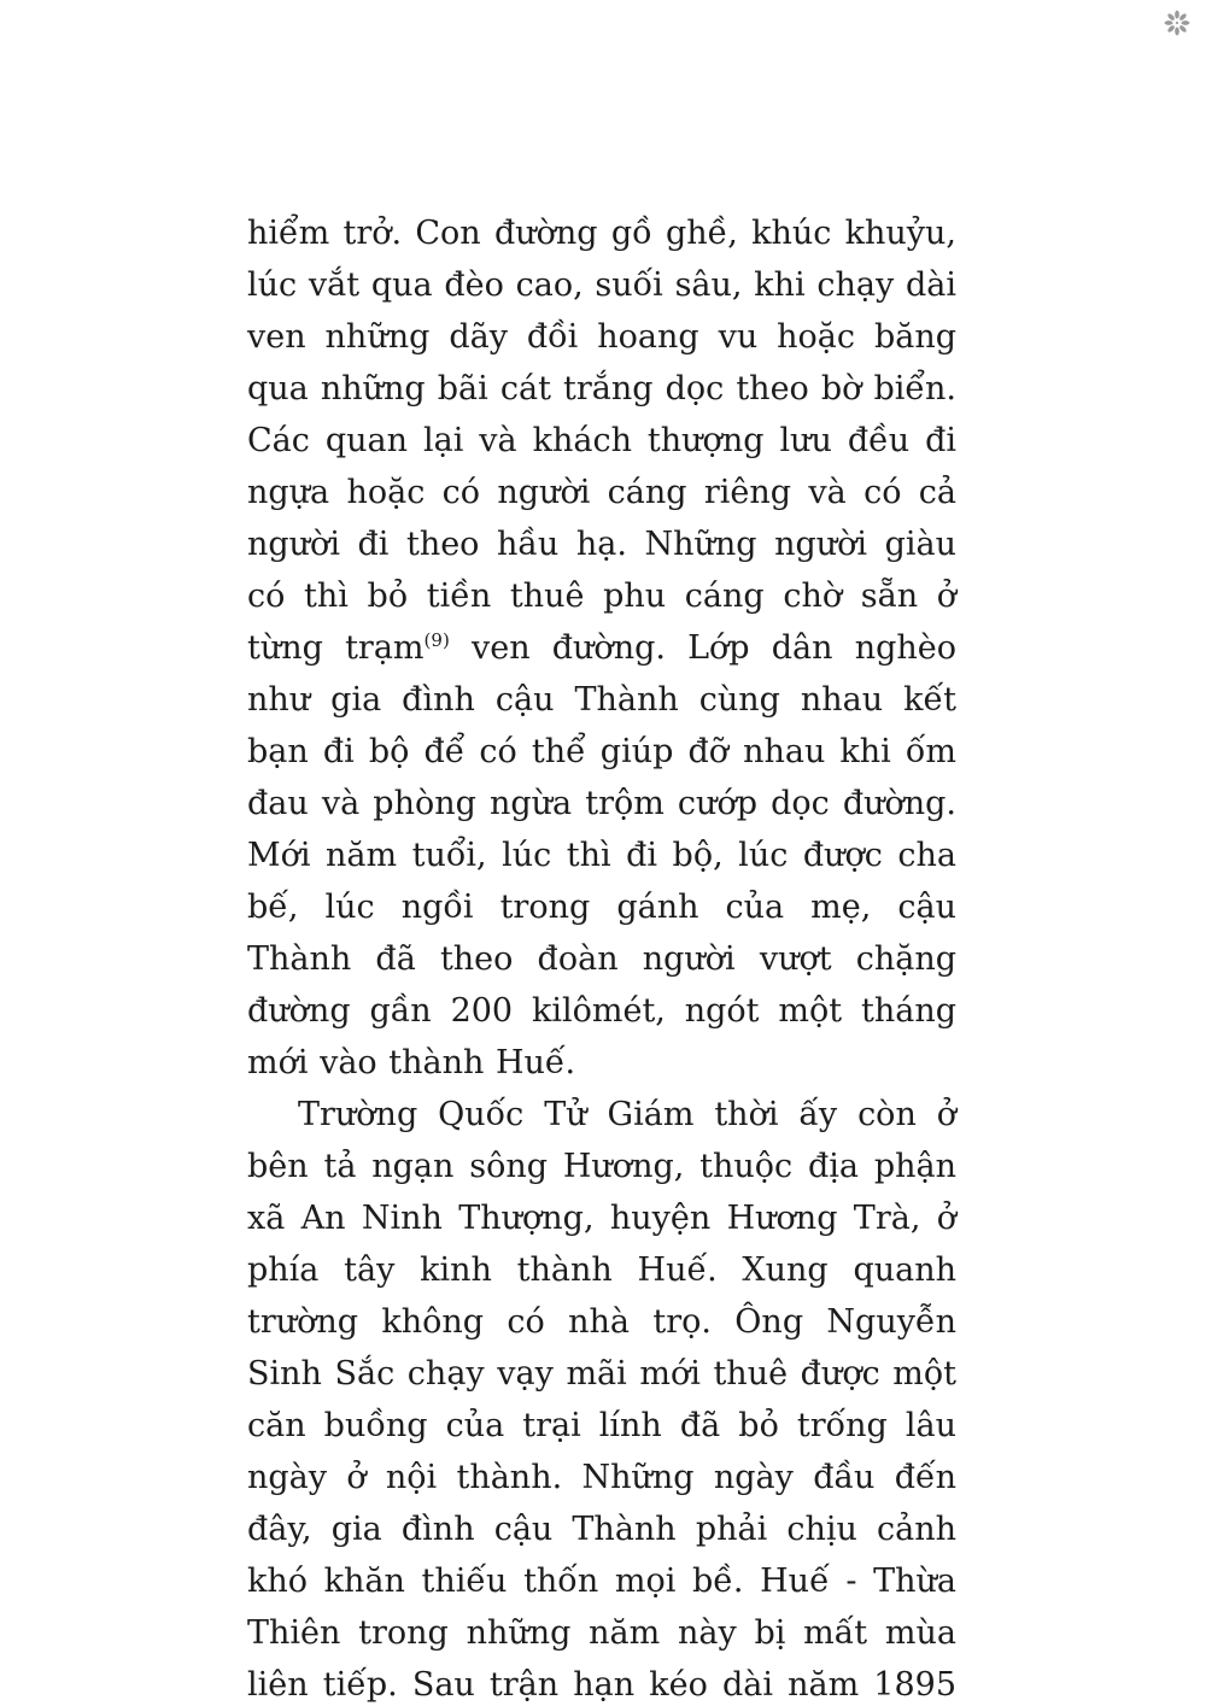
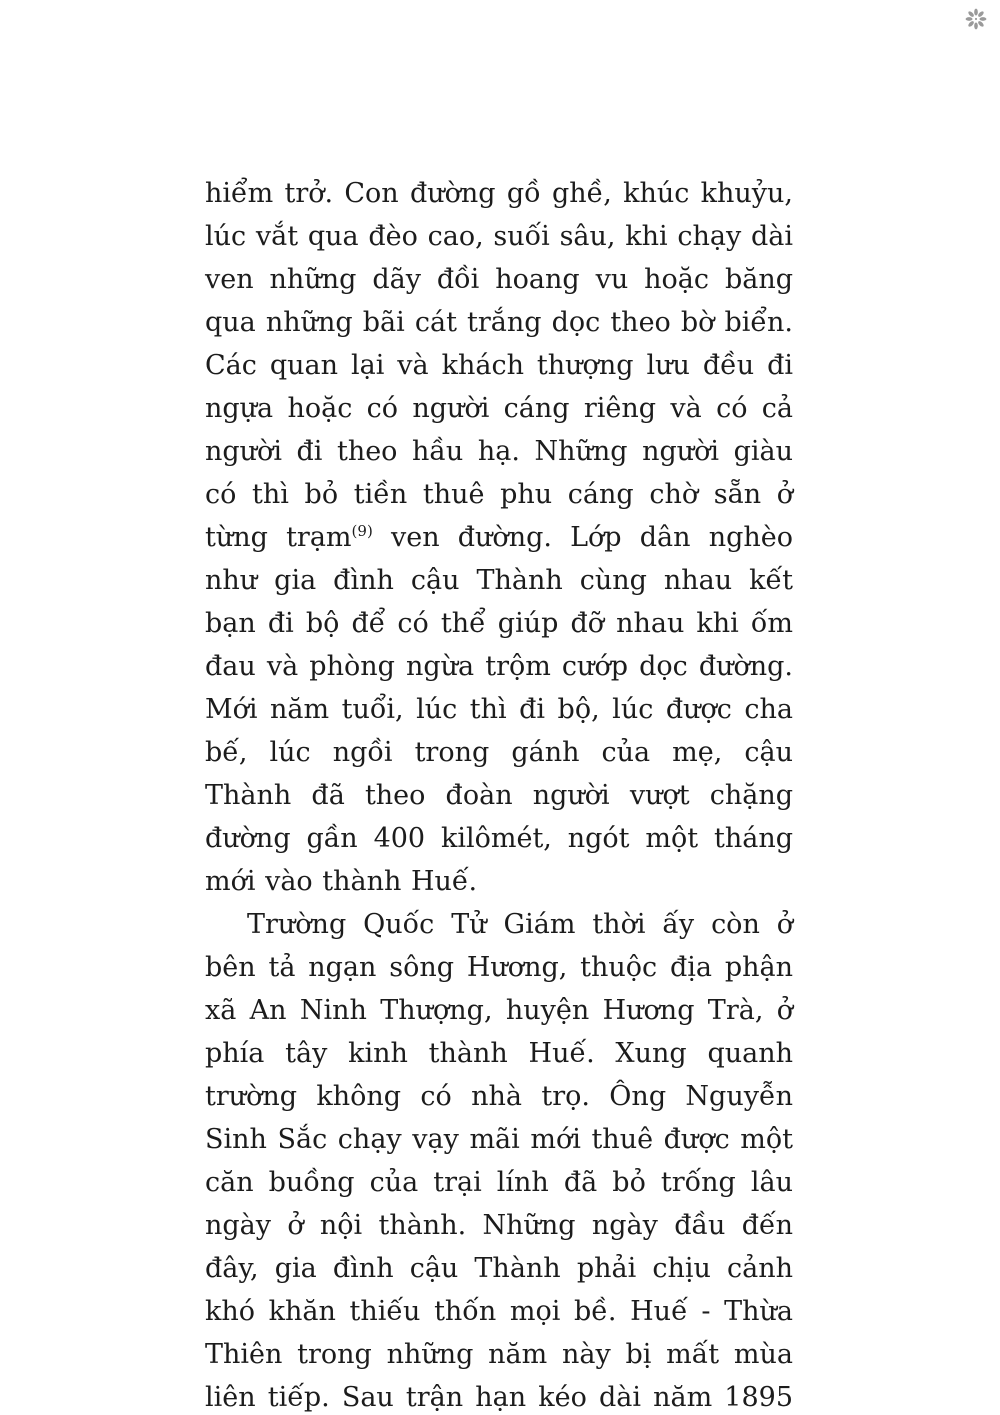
- hiểm trở. Con đường gồ ghề, khúc khuỷu, lúc vắt qua đèo cao, suối sâu, khi chạy dài ven những dãy đồi hoang vu hoặc băng qua những bãi cát trắng dọc theo bờ biển. Các quan lại và khách thượng lưu đều đi ngựa hoặc có người cáng riêng và có cả người đi theo hầu hạ. Những người giàu có thì bỏ tiền thuê phu cáng chờ sẵn ở từng trạm(9) ven đường. Lớp dân nghèo như gia đình cậu Thành cùng nhau kết bạn đi bộ để có thể giúp đỡ nhau khi ốm đau và phòng ngừa trộm cướp dọc đường. Mới năm tuổi, lúc thì đi bộ, lúc được cha bế, lúc ngồi trong gánh của mẹ, cậu Thành đã theo đoàn người vượt chặng đường gần 200 kilômét, ngót một tháng mới vào thành Huế.
+ hiểm trở. Con đường gồ ghề, khúc khuỷu, lúc vắt qua đèo cao, suối sâu, khi chạy dài ven những dãy đồi hoang vu hoặc băng qua những bãi cát trắng dọc theo bờ biển. Các quan lại và khách thượng lưu đều đi ngựa hoặc có người cáng riêng và có cả người đi theo hầu hạ. Những người giàu có thì bỏ tiền thuê phu cáng chờ sẵn ở từng trạm(9) ven đường. Lớp dân nghèo như gia đình cậu Thành cùng nhau kết bạn đi bộ để có thể giúp đỡ nhau khi ốm đau và phòng ngừa trộm cướp dọc đường. Mới năm tuổi, lúc thì đi bộ, lúc được cha bế, lúc ngồi trong gánh của mẹ, cậu Thành đã theo đoàn người vượt chặng đường gần 400 kilômét, ngót một tháng mới vào thành Huế.
  Trường Quốc Tử Giám thời ấy còn ở bên tả ngạn sông Hương, thuộc địa phận xã An Ninh Thượng, huyện Hương Trà, ở phía tây kinh thành Huế. Xung quanh trường không có nhà trọ. Ông Nguyễn Sinh Sắc chạy vạy mãi mới thuê được một căn buồng của trại lính đã bỏ trống lâu ngày ở nội thành. Những ngày đầu đến đây, gia đình cậu Thành phải chịu cảnh khó khăn thiếu thốn mọi bề. Huế - Thừa Thiên trong những năm này bị mất mùa liên tiếp. Sau trận hạn kéo dài năm 1895
